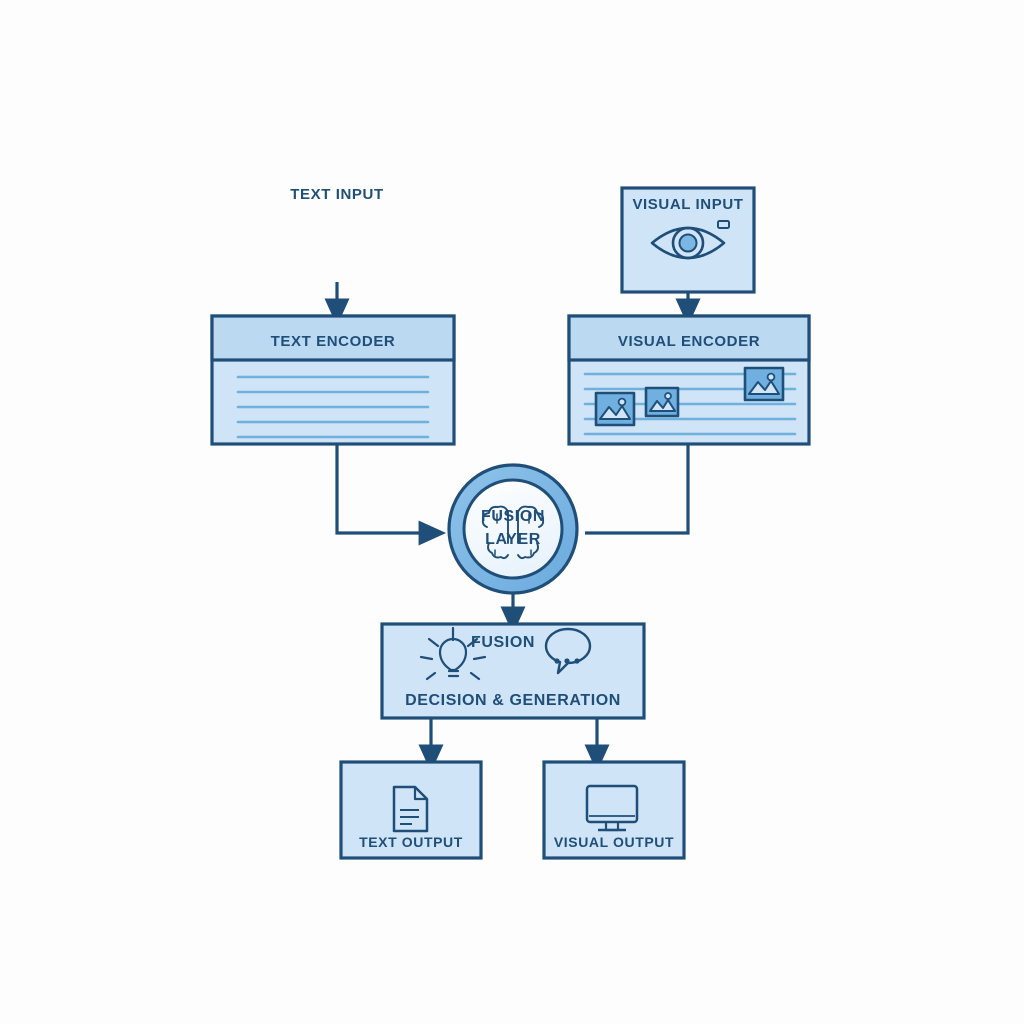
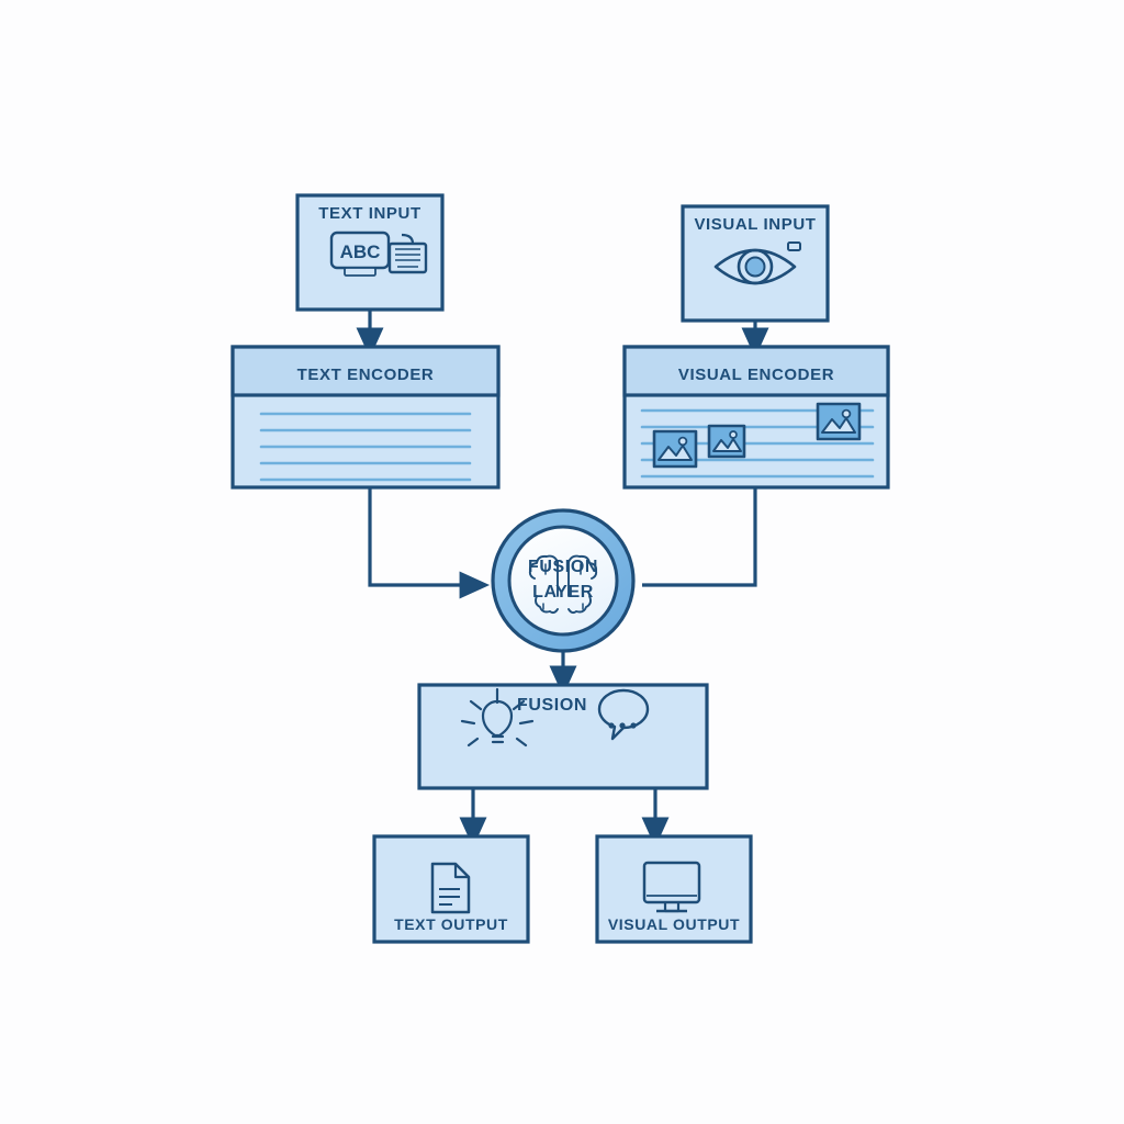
+ ABC
  TEXT INPUT
  VISUAL INPUT
  TEXT ENCODER
  VISUAL ENCODER
  FUSION
  LAYER
  FUSION
- DECISION & GENERATION
  TEXT OUTPUT
  VISUAL OUTPUT
